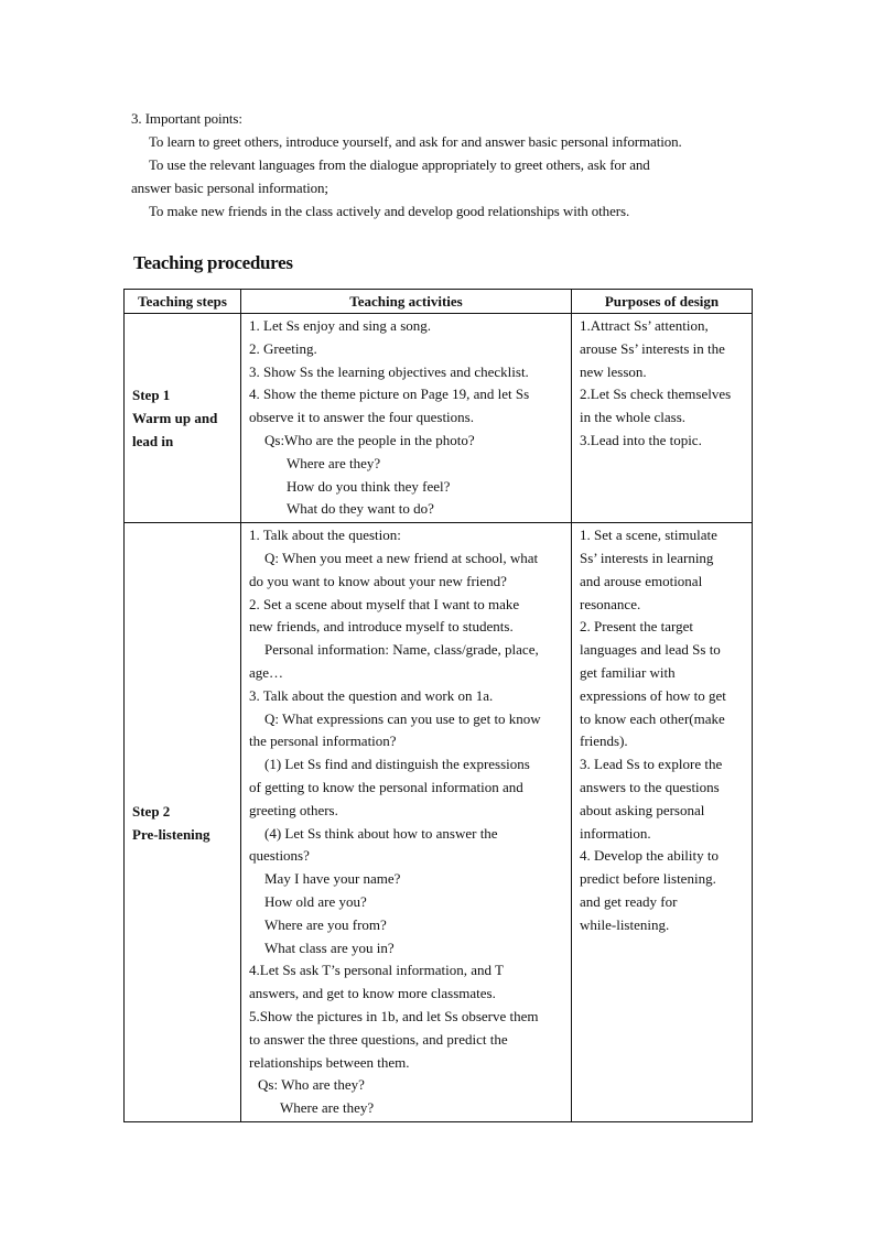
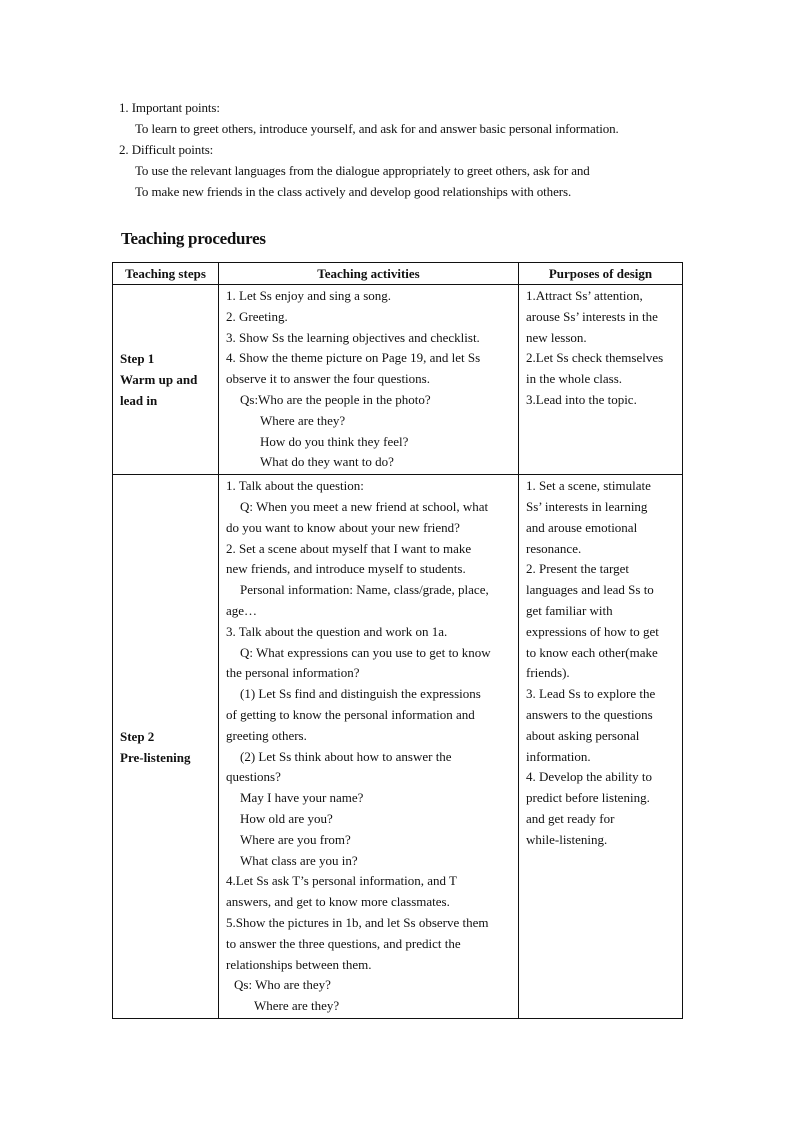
- 3. Important points:
+ 1. Important points:
  To learn to greet others, introduce yourself, and ask for and answer basic personal information.
+ 2. Difficult points:
  To use the relevant languages from the dialogue appropriately to greet others, ask for and
- answer basic personal information;
  To make new friends in the class actively and develop good relationships with others.
  Teaching procedures
  Teaching steps	Teaching activities	Purposes of design
  Step 1 Warm up and lead in	1. Let Ss enjoy and sing a song. 2. Greeting. 3. Show Ss the learning objectives and checklist. 4. Show the theme picture on Page 19, and let Ss observe it to answer the four questions. Qs:Who are the people in the photo? Where are they? How do you think they feel? What do they want to do?	1.Attract Ss’ attention, arouse Ss’ interests in the new lesson. 2.Let Ss check themselves in the whole class. 3.Lead into the topic.
- Step 2 Pre-listening	1. Talk about the question: Q: When you meet a new friend at school, what do you want to know about your new friend? 2. Set a scene about myself that I want to make new friends, and introduce myself to students. Personal information: Name, class/grade, place, age… 3. Talk about the question and work on 1a. Q: What expressions can you use to get to know the personal information? (1) Let Ss find and distinguish the expressions of getting to know the personal information and greeting others. (4) Let Ss think about how to answer the questions? May I have your name? How old are you? Where are you from? What class are you in? 4.Let Ss ask T’s personal information, and T answers, and get to know more classmates. 5.Show the pictures in 1b, and let Ss observe them to answer the three questions, and predict the relationships between them. Qs: Who are they? Where are they?	1. Set a scene, stimulate Ss’ interests in learning and arouse emotional resonance. 2. Present the target languages and lead Ss to get familiar with expressions of how to get to know each other(make friends). 3. Lead Ss to explore the answers to the questions about asking personal information. 4. Develop the ability to predict before listening. and get ready for while-listening.
+ Step 2 Pre-listening	1. Talk about the question: Q: When you meet a new friend at school, what do you want to know about your new friend? 2. Set a scene about myself that I want to make new friends, and introduce myself to students. Personal information: Name, class/grade, place, age… 3. Talk about the question and work on 1a. Q: What expressions can you use to get to know the personal information? (1) Let Ss find and distinguish the expressions of getting to know the personal information and greeting others. (2) Let Ss think about how to answer the questions? May I have your name? How old are you? Where are you from? What class are you in? 4.Let Ss ask T’s personal information, and T answers, and get to know more classmates. 5.Show the pictures in 1b, and let Ss observe them to answer the three questions, and predict the relationships between them. Qs: Who are they? Where are they?	1. Set a scene, stimulate Ss’ interests in learning and arouse emotional resonance. 2. Present the target languages and lead Ss to get familiar with expressions of how to get to know each other(make friends). 3. Lead Ss to explore the answers to the questions about asking personal information. 4. Develop the ability to predict before listening. and get ready for while-listening.
